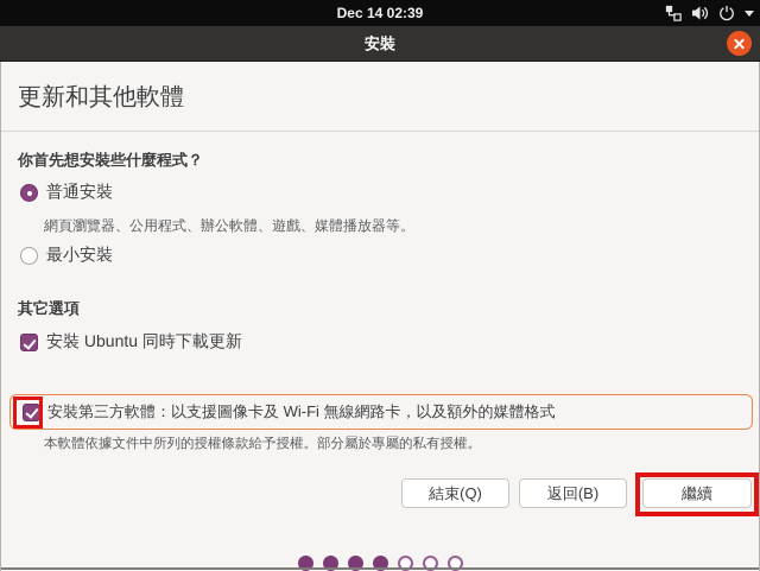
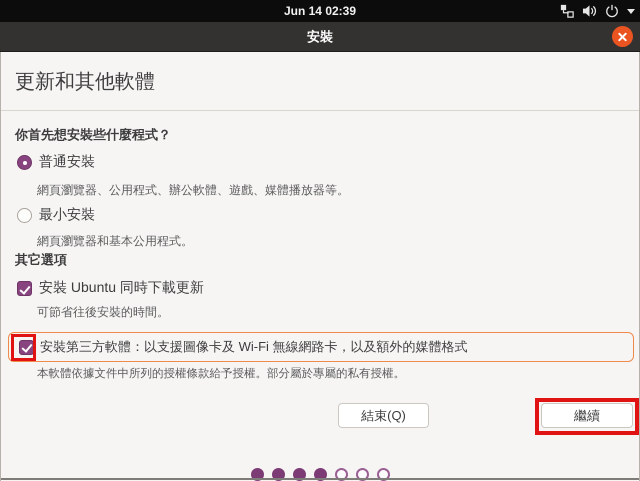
- Dec 14 02:39
+ Jun 14 02:39
  安裝
  更新和其他軟體
  你首先想安裝些什麼程式？
  普通安裝
  網頁瀏覽器、公用程式、辦公軟體、遊戲、媒體播放器等。
  最小安裝
+ 網頁瀏覽器和基本公用程式。
  其它選項
  安裝 Ubuntu 同時下載更新
+ 可節省往後安裝的時間。
  安裝第三方軟體：以支援圖像卡及 Wi-Fi 無線網路卡，以及額外的媒體格式
  本軟體依據文件中所列的授權條款給予授權。部分屬於專屬的私有授權。
  結束(Q)
- 返回(B)
  繼續
